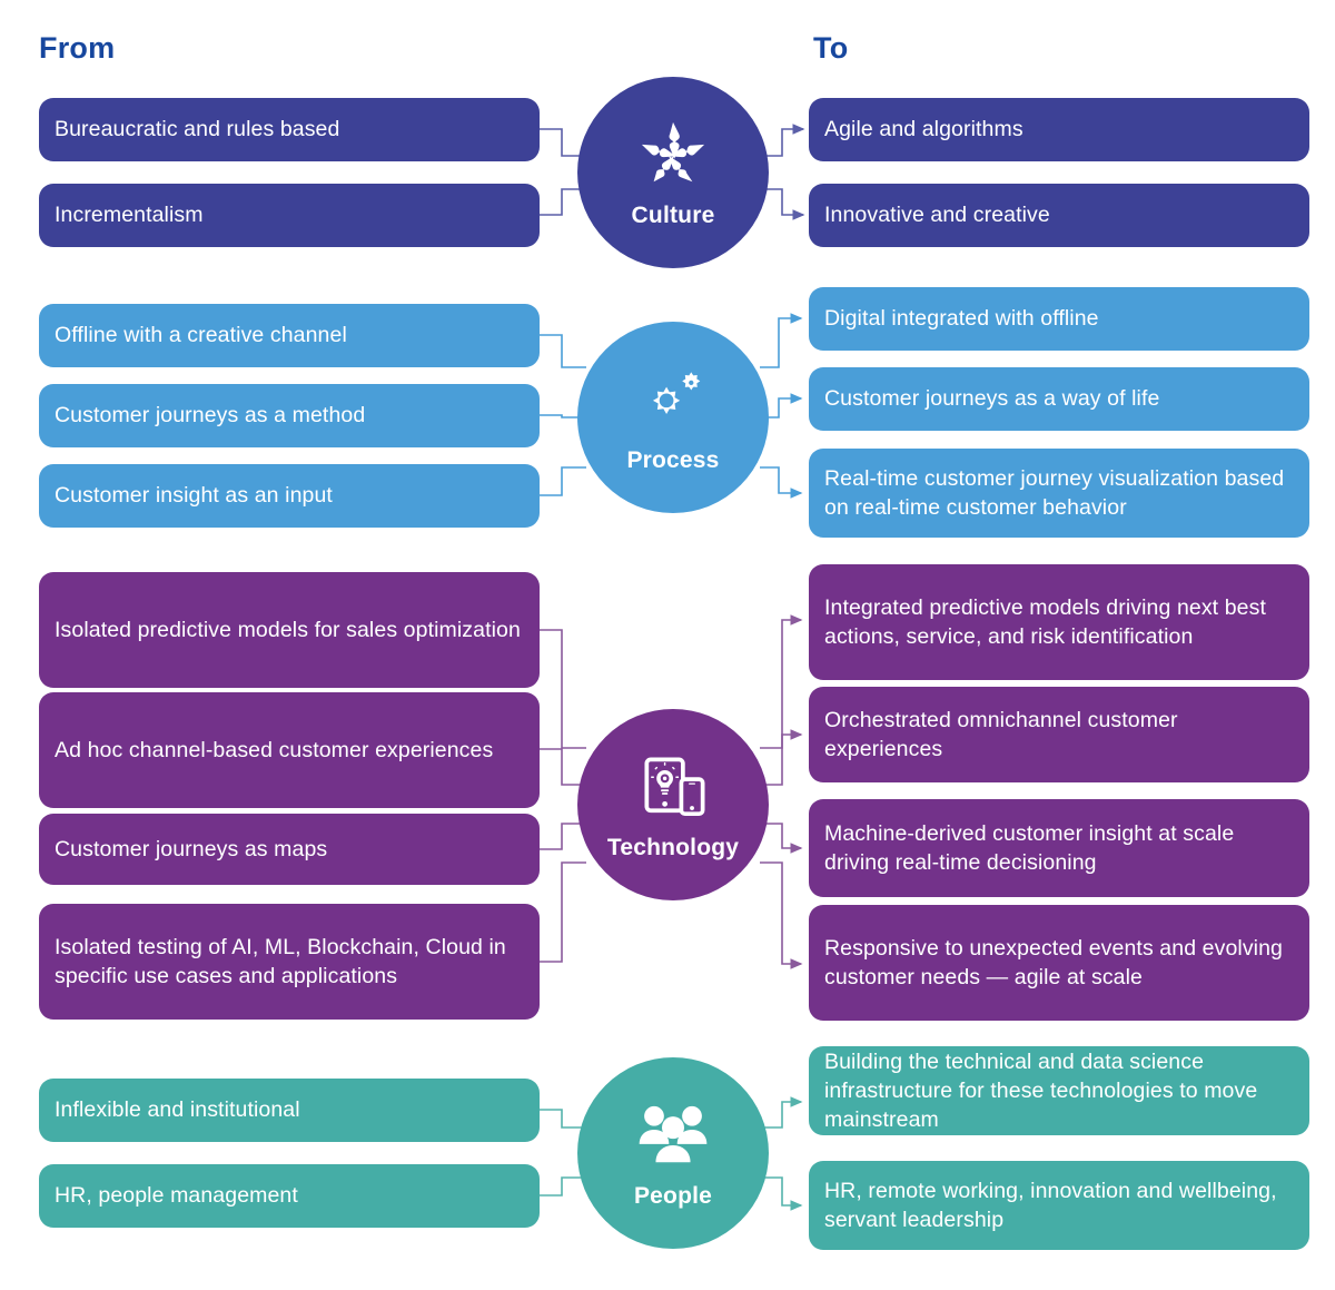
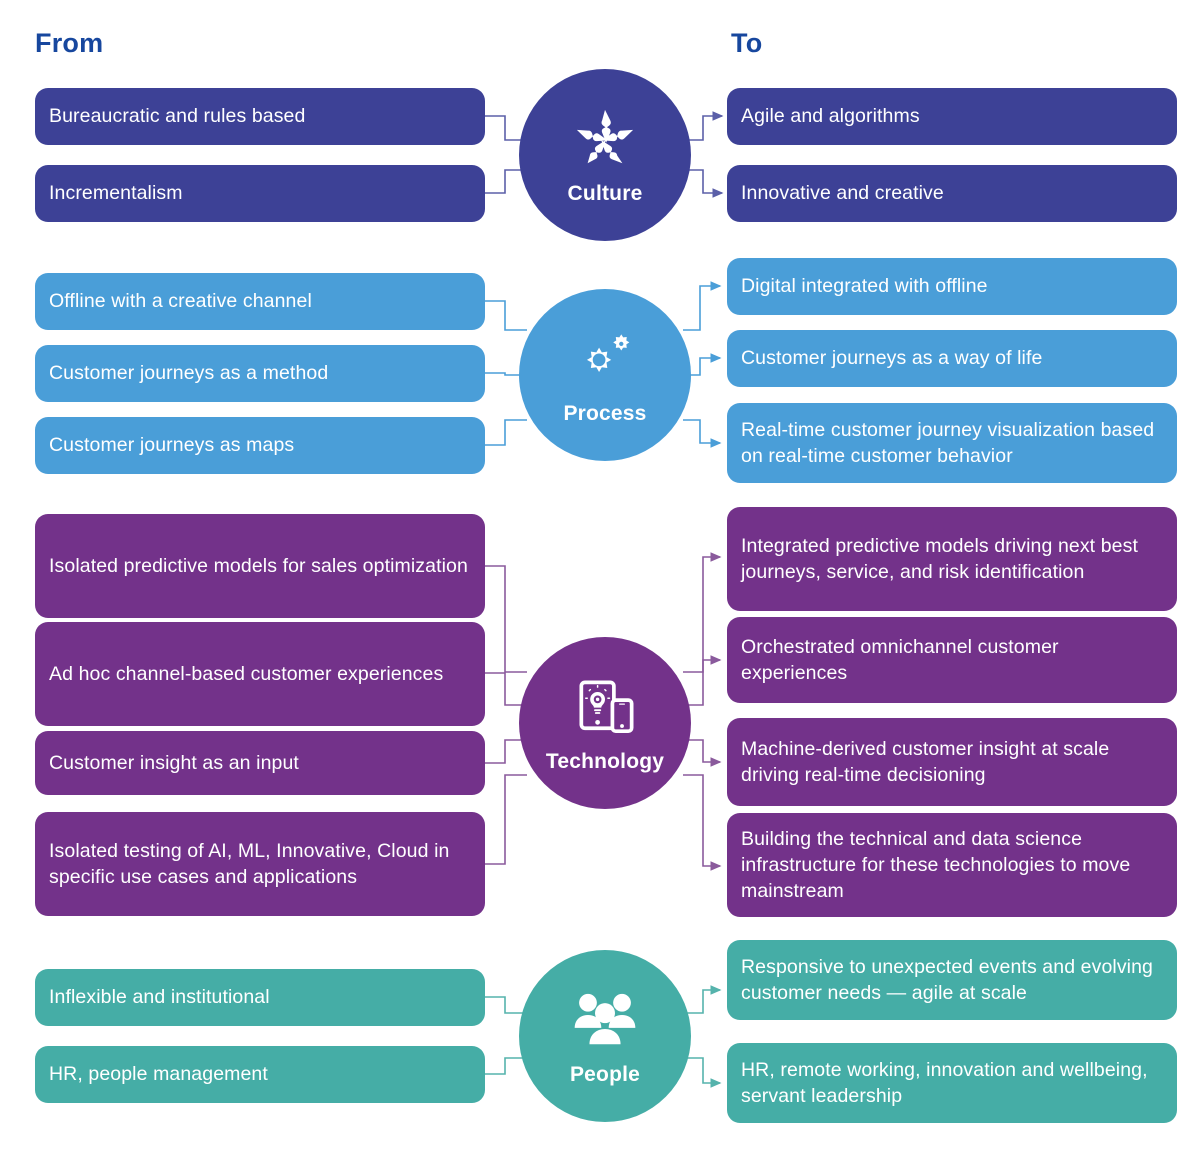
  From
  To
  Bureaucratic and rules based
  Incrementalism
  Culture
  Agile and algorithms
  Innovative and creative
  Offline with a creative channel
  Customer journeys as a method
- Customer insight as an input
+ Customer journeys as maps
  Process
  Digital integrated with offline
  Customer journeys as a way of life
  Real-time customer journey visualization based on real-time customer behavior
  Isolated predictive models for sales optimization
  Ad hoc channel-based customer experiences
- Customer journeys as maps
+ Customer insight as an input
- Isolated testing of AI, ML, Blockchain, Cloud in specific use cases and applications
+ Isolated testing of AI, ML, Innovative, Cloud in specific use cases and applications
  Technology
- Integrated predictive models driving next best actions, service, and risk identification
+ Integrated predictive models driving next best journeys, service, and risk identification
  Orchestrated omnichannel customer experiences
  Machine-derived customer insight at scale driving real-time decisioning
- Responsive to unexpected events and evolving customer needs — agile at scale
+ Building the technical and data science infrastructure for these technologies to move mainstream
  Inflexible and institutional
  HR, people management
  People
- Building the technical and data science infrastructure for these technologies to move mainstream
+ Responsive to unexpected events and evolving customer needs — agile at scale
  HR, remote working, innovation and wellbeing, servant leadership
